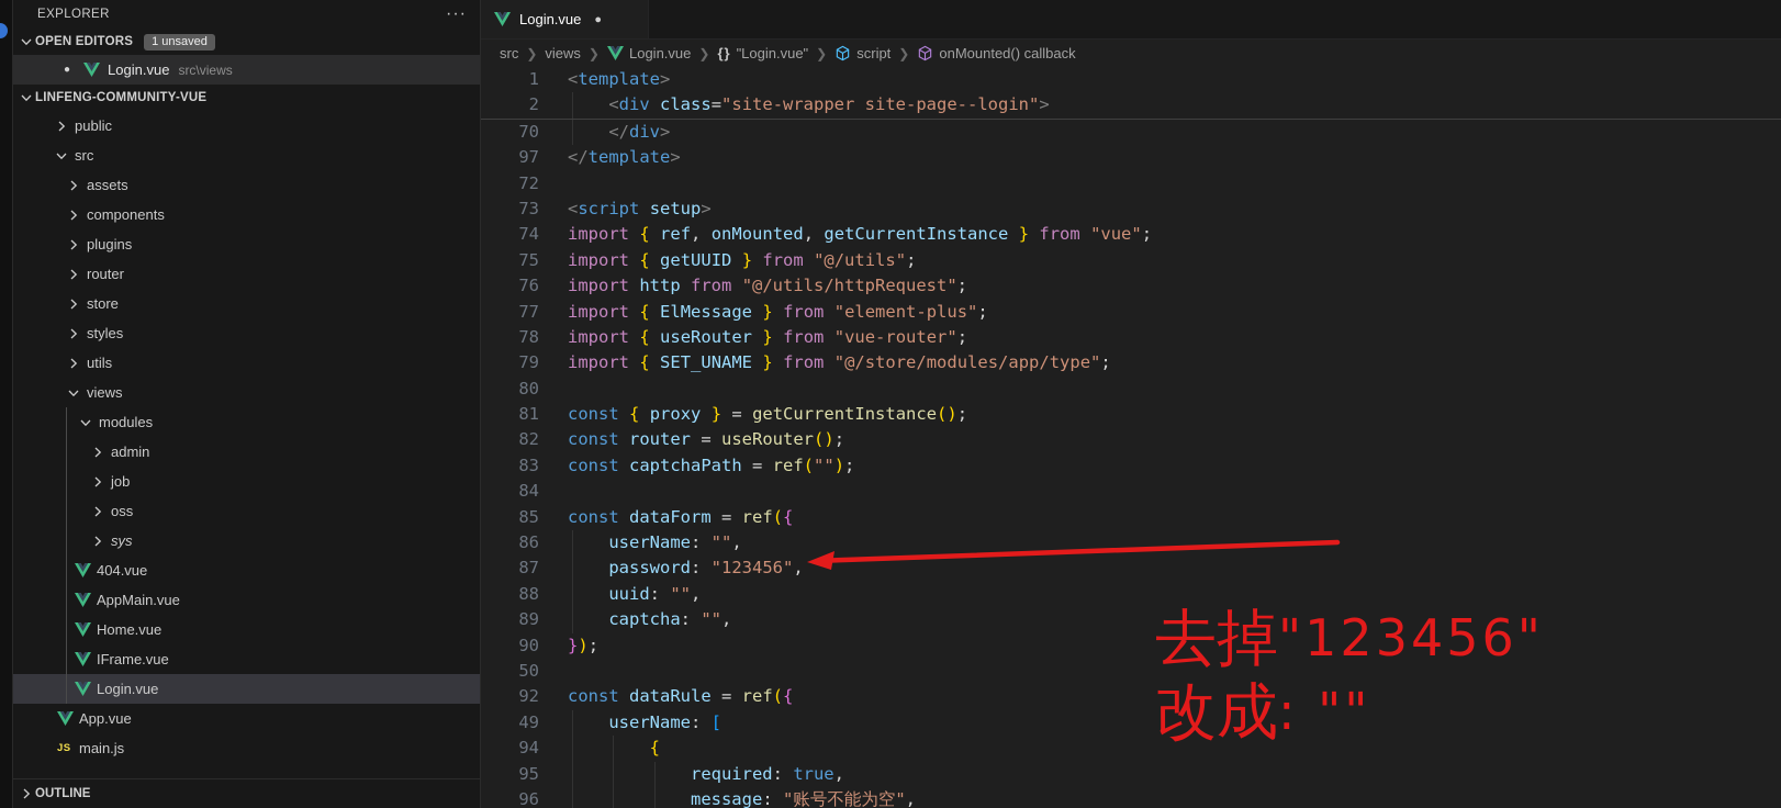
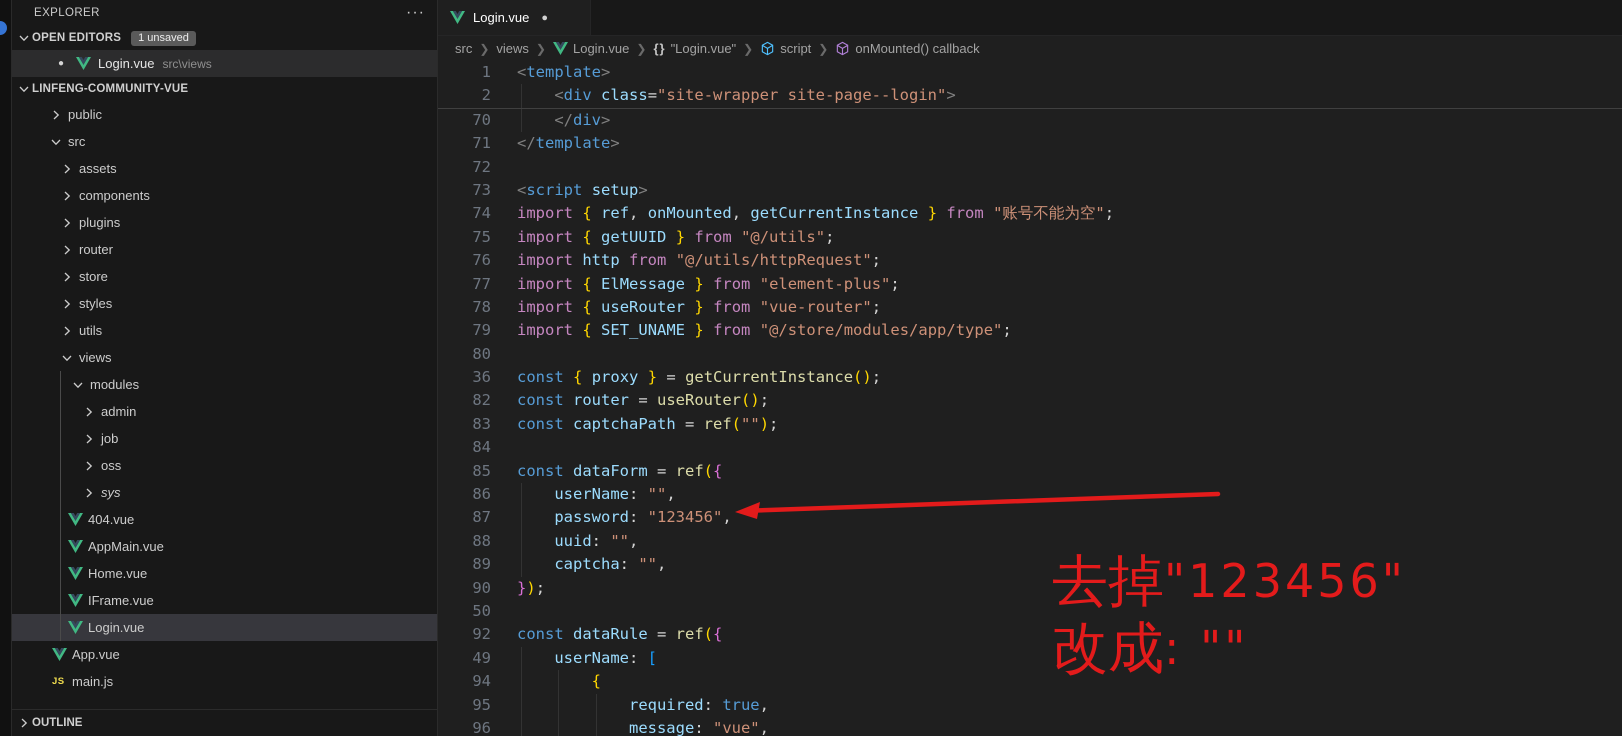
  EXPLORER
  ···
  OPEN EDITORS
  1 unsaved
  ●
  Login.vue
  src\views
  LINFENG-COMMUNITY-VUE
  public
  src
  assets
  components
  plugins
  router
  store
  styles
  utils
  views
  modules
  admin
  job
  oss
  sys
  404.vue
  AppMain.vue
  Home.vue
  IFrame.vue
  Login.vue
  App.vue
  JS
  main.js
  OUTLINE
  Login.vue
  ●
  src
  ❯
  views
  ❯
  Login.vue
  ❯
  {}
  "Login.vue"
  ❯
  script
  ❯
  onMounted() callback
  1
  <template>
  2
  <div class="site-wrapper site-page--login">
  70
  </div>
- 97
+ 71
  </template>
  72
  73
  <script setup>
  74
- import { ref, onMounted, getCurrentInstance } from "vue";
+ import { ref, onMounted, getCurrentInstance } from "账号不能为空";
  75
  import { getUUID } from "@/utils";
  76
  import http from "@/utils/httpRequest";
  77
  import { ElMessage } from "element-plus";
  78
  import { useRouter } from "vue-router";
  79
  import { SET_UNAME } from "@/store/modules/app/type";
  80
- 81
+ 36
  const { proxy } = getCurrentInstance();
  82
  const router = useRouter();
  83
  const captchaPath = ref("");
  84
  85
  const dataForm = ref({
  86
  userName: "",
  87
  password: "123456",
  88
  uuid: "",
  89
  captcha: "",
  90
  });
  50
  92
  const dataRule = ref({
  49
  userName: [
  94
  {
  95
  required: true,
  96
- message: "账号不能为空",
+ message: "vue",
  去掉"123456"
  改成: ""
